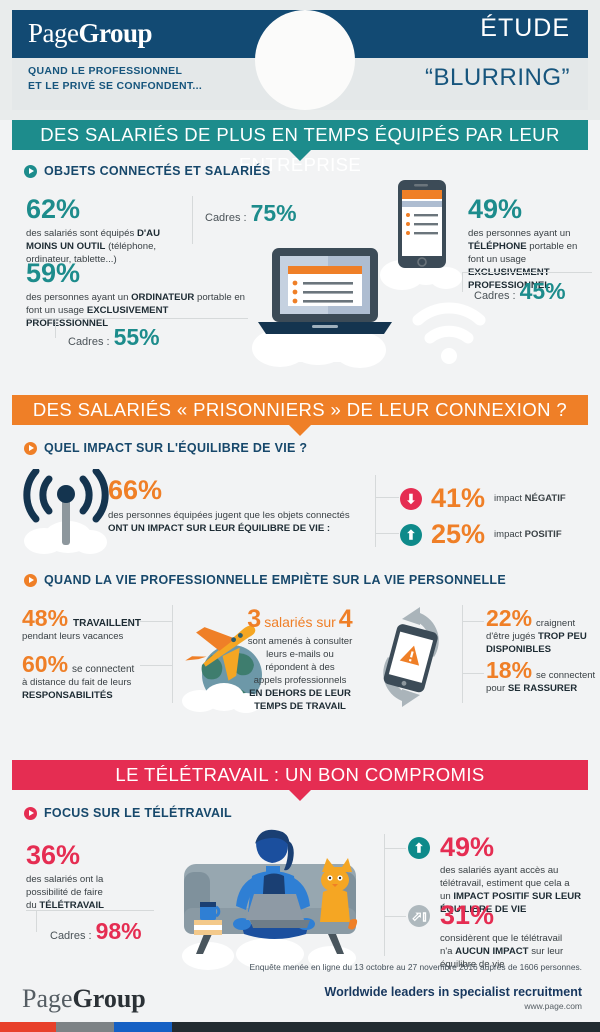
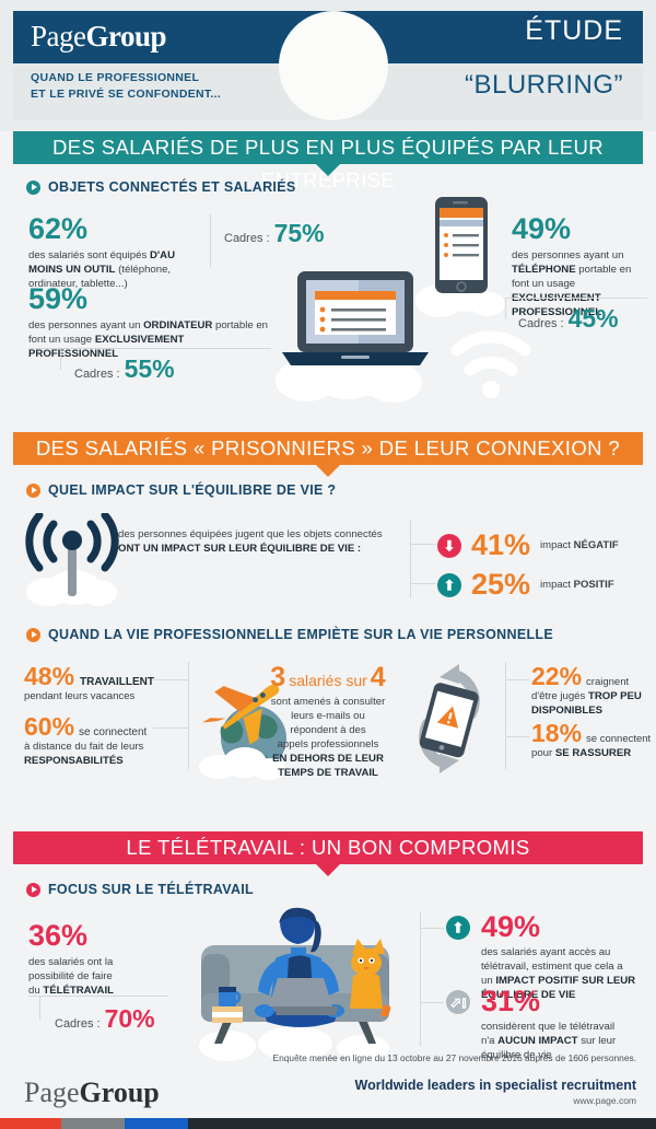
  PageGroup
  ÉTUDE
  QUAND LE PROFESSIONNEL
  ET LE PRIVÉ SE CONFONDENT...
  “BLURRING”
- DES SALARIÉS DE PLUS EN TEMPS ÉQUIPÉS PAR LEUR ENTREPRISE
+ DES SALARIÉS DE PLUS EN PLUS ÉQUIPÉS PAR LEUR ENTREPRISE
  OBJETS CONNECTÉS ET SALARIÉS
  62%
  des salariés sont équipés D'AU MOINS UN OUTIL (téléphone, ordinateur, tablette...)
  Cadres :
  75%
  59%
  des personnes ayant un ORDINATEUR portable en font un usage EXCLUSIVEMENT PROFSSIONNEL
  Cadres :
  55%
  49%
  des personnes ayant un TÉLÉPHONE portable en font un usage PROFESSIONNEL
  Cadres :
  45%
  DES SALARIÉS « PRISONNIERS » DE LEUR CONNEXION ?
  QUEL IMPACT SUR L'ÉQUILIBRE DE VIE ?
- 66%
  des personnes équipées jugent que les objets connectés
  ONT UN IMPACT SUR LEUR ÉQUILIBRE DE VIE :
  ⬇
  41%
  impact NÉGATIF
  ⬆
  25%
  impact POSITIF
  QUAND LA VIE PROFESSIONNELLE EMPIÈTE SUR LA VIE PERSONNELLE
  48%
  TRAVAILLENT
  pendant leurs vacances
  60%
  se connectent
  à distance du fait de leurs
  RESPONSABILITÉS
  3
  salariés sur
  4
  sont amenés à consulter
  leurs e-mails ou
  répondent à des
  appels professionnels
  EN DEHORS DE LEUR
  TEMPS DE TRAVAIL
  22%
  craignent
  d'être jugés TROP PEU DISPONIBLES
  18%
  se connectent
  pour SE RASSURER
  LE TÉLÉTRAVAIL : UN BON COMPROMIS
  FOCUS SUR LE TÉLÉTRAVAIL
  36%
  des salariés ont la
  possibilité de faire
  du TÉLÉTRAVAIL
  Cadres :
- 98%
+ 70%
  ⬆
  49%
  des salariés ayant accès au
  télétravail, estiment que cela a
  un IMPACT POSITIF SUR LEUR ÉQUILIBRE DE VIE
  ⬀⫾
  31%
  considèrent que le télétravail
  n'a AUCUN IMPACT sur leur
  équilibre de vie
  Enquête menée en ligne du 13 octobre au 27 novembre 2016 auprès de 1606 personnes.
  PageGroup
  Worldwide leaders in specialist recruitment
  www.page.com
